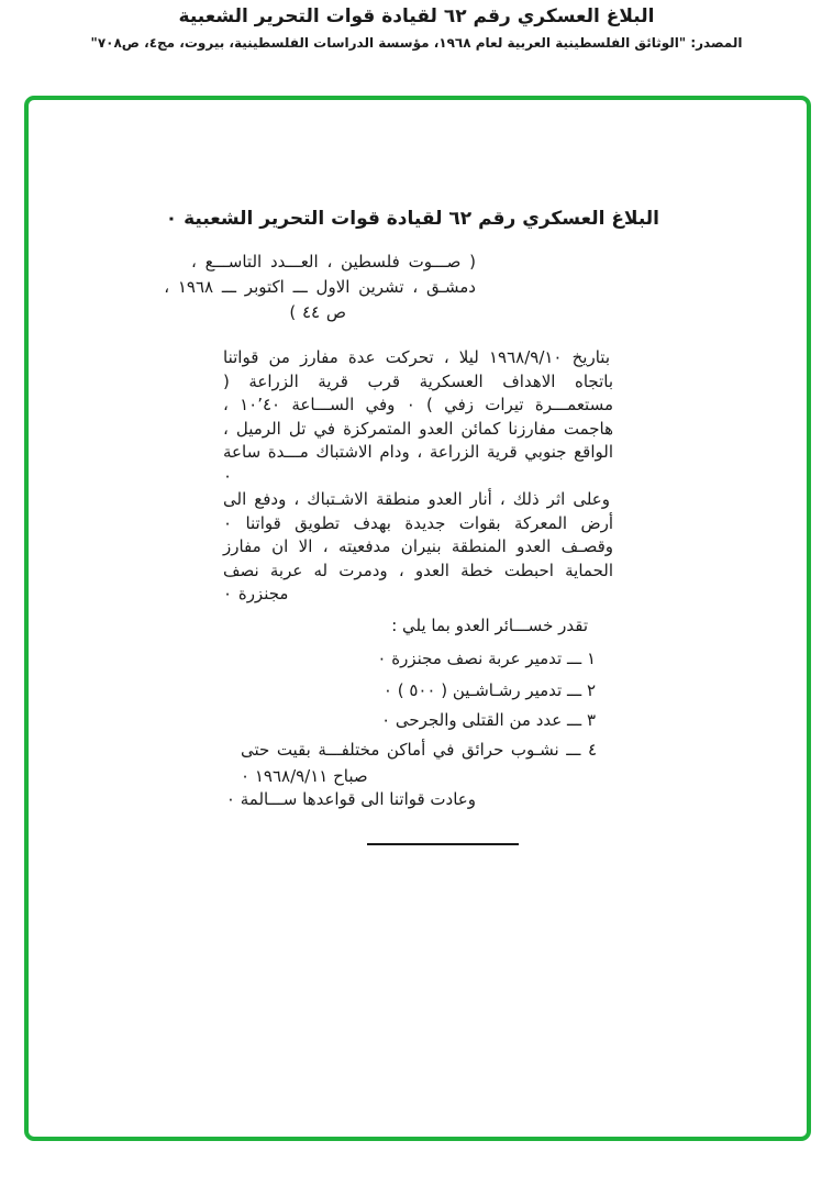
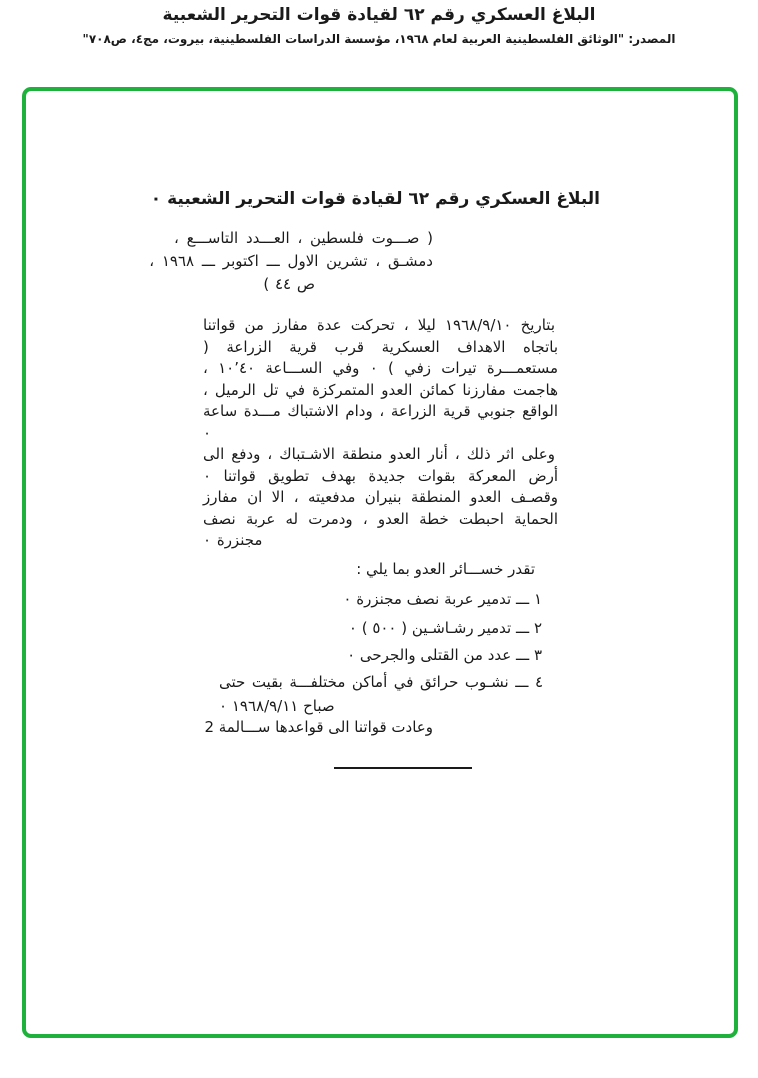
  البلاغ العسكري رقم ٦٢ لقيادة قوات التحرير الشعبية
  المصدر: "الوثائق الفلسطينية العربية لعام ١٩٦٨، مؤسسة الدراسات الفلسطينية، بيروت، مج٤، ص٧٠٨"
  البلاغ العسكري رقم ٦٢ لقيادة قوات التحرير الشعبية ٠
  ( صـــوت فلسطين ، العـــدد التاســـع ،
  دمشـق ، تشرين الاول ـــ اكتوبر ـــ ١٩٦٨ ،
  ص ٤٤ )
  بتاريخ ١٩٦٨/٩/١٠ ليلا ، تحركت عدة مفارز من قواتنا باتجاه الاهداف العسكرية قرب قرية الزراعة ( مستعمـــرة تيرات زفي ) ٠ وفي الســـاعة ١٠٬٤٠ ، هاجمت مفارزنا كمائن العدو المتمركزة في تل الرميل ، الواقع جنوبي قرية الزراعة ، ودام الاشتباك مـــدة ساعة ٠
  وعلى اثر ذلك ، أنار العدو منطقة الاشـتباك ، ودفع الى أرض المعركة بقوات جديدة بهدف تطويق قواتنا ٠ وقصـف العدو المنطقة بنيران مدفعيته ، الا ان مفارز الحماية احبطت خطة العدو ، ودمرت له عربة نصف مجنزرة ٠
  تقدر خســـائر العدو بما يلي :
  ١ ـــ تدمير عربة نصف مجنزرة ٠
  ٢ ـــ تدمير رشـاشـين ( ٥٠٠ ) ٠
  ٣ ـــ عدد من القتلى والجرحى ٠
  ٤ ـــ نشـوب حرائق في أماكن مختلفـــة بقيت حتى صباح ١٩٦٨/٩/١١ ٠
- وعادت قواتنا الى قواعدها ســـالمة ٠
+ وعادت قواتنا الى قواعدها ســـالمة 2
